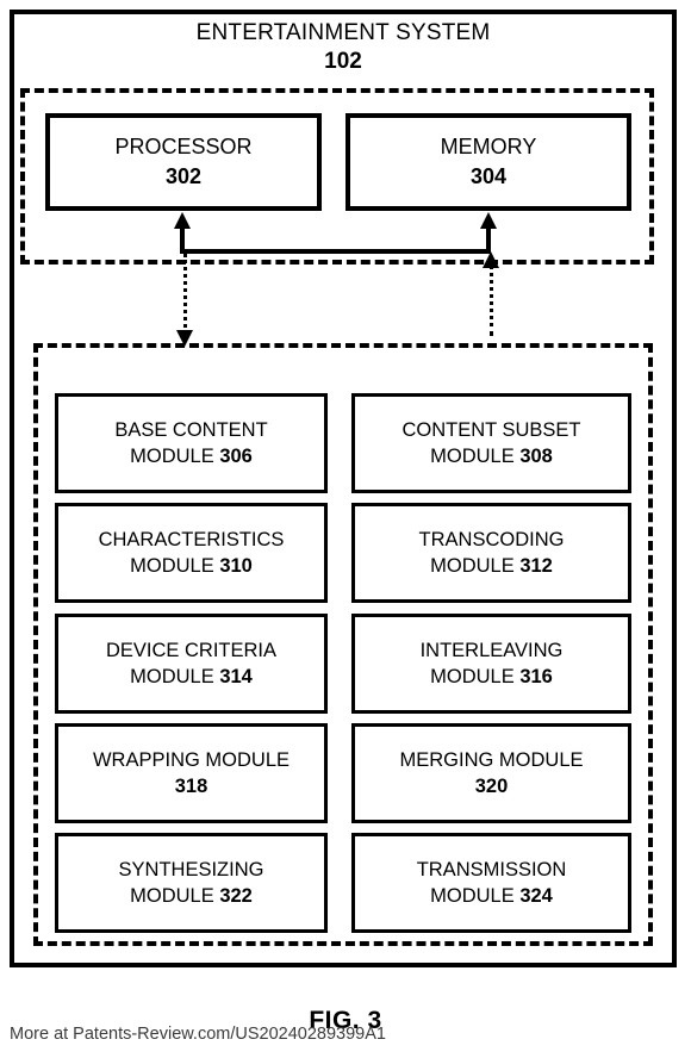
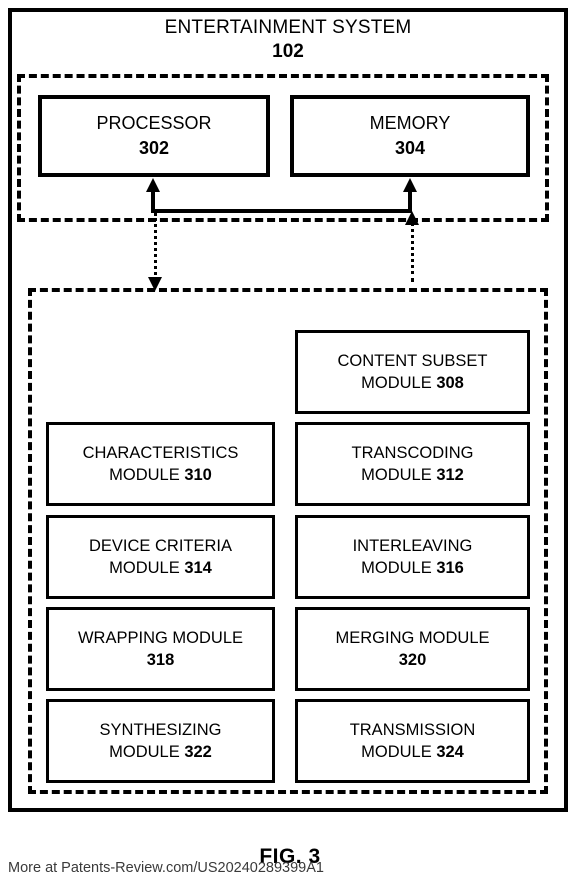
  ENTERTAINMENT SYSTEM
  102
  PROCESSOR
  302
  MEMORY
  304
- BASE CONTENT
- MODULE 306
  CONTENT SUBSET
  MODULE 308
  CHARACTERISTICS
  MODULE 310
  TRANSCODING
  MODULE 312
  DEVICE CRITERIA
  MODULE 314
  INTERLEAVING
  MODULE 316
  WRAPPING MODULE
  318
  MERGING MODULE
  320
  SYNTHESIZING
  MODULE 322
  TRANSMISSION
  MODULE 324
  FIG. 3
  More at Patents-Review.com/US20240289399A1
